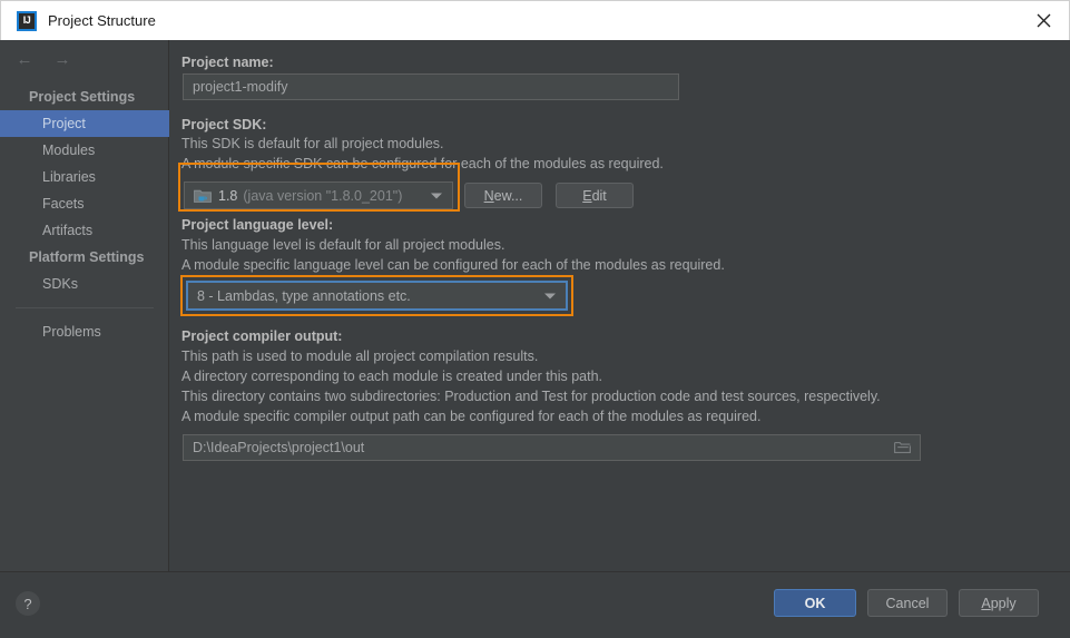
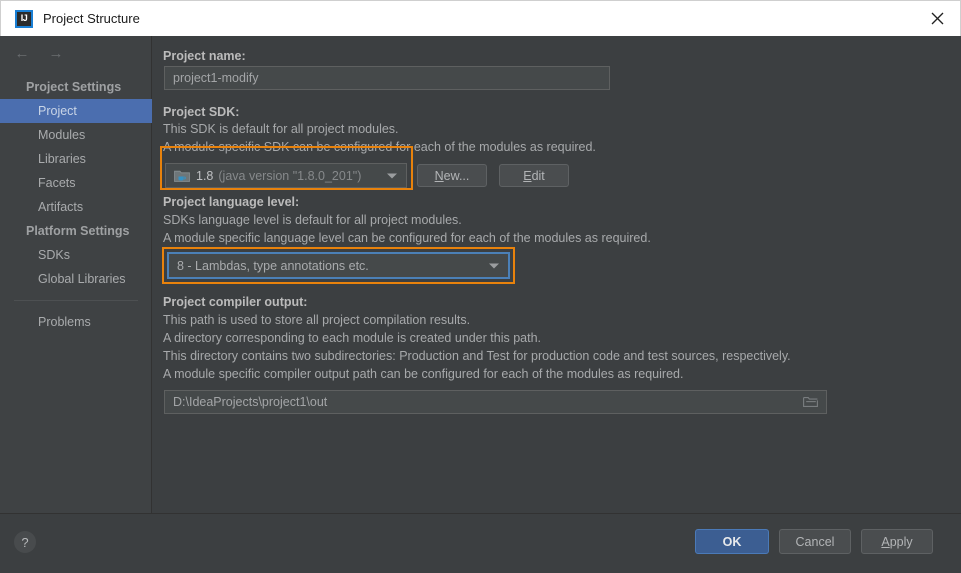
  Project Structure
  ←
  →
  Project Settings
  Project
  Modules
  Libraries
  Facets
  Artifacts
  Platform Settings
  SDKs
+ Global Libraries
  Problems
  Project name:
  project1-modify
  Project SDK:
  This SDK is default for all project modules.
  A module specific SDK can be configured for each of the modules as required.
  1.8
  (java version "1.8.0_201")
  New...
  Edit
  Project language level:
- This language level is default for all project modules.
+ SDKs language level is default for all project modules.
  A module specific language level can be configured for each of the modules as required.
  8 - Lambdas, type annotations etc.
  Project compiler output:
- This path is used to module all project compilation results.
+ This path is used to store all project compilation results.
  A directory corresponding to each module is created under this path.
  This directory contains two subdirectories: Production and Test for production code and test sources, respectively.
  A module specific compiler output path can be configured for each of the modules as required.
  D:\IdeaProjects\project1\out
  ?
  OK
  Cancel
  Apply
